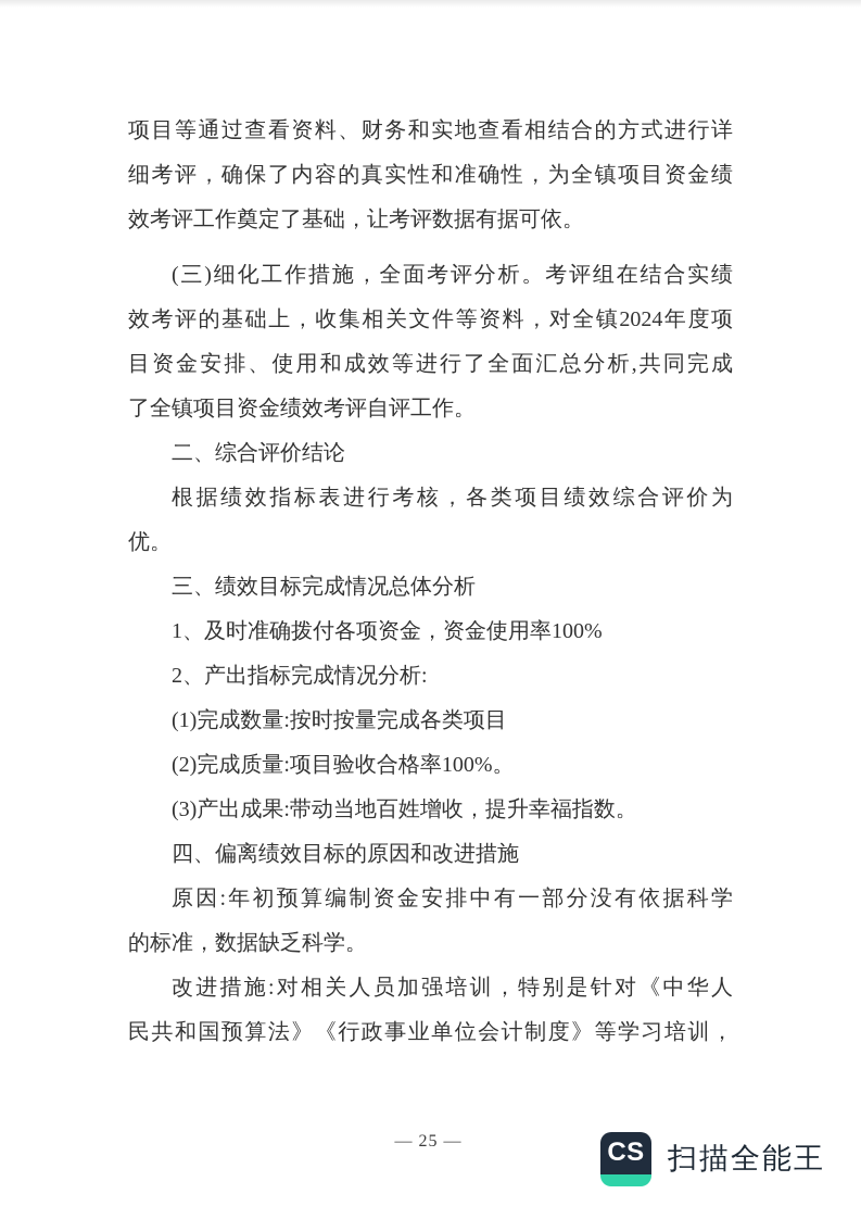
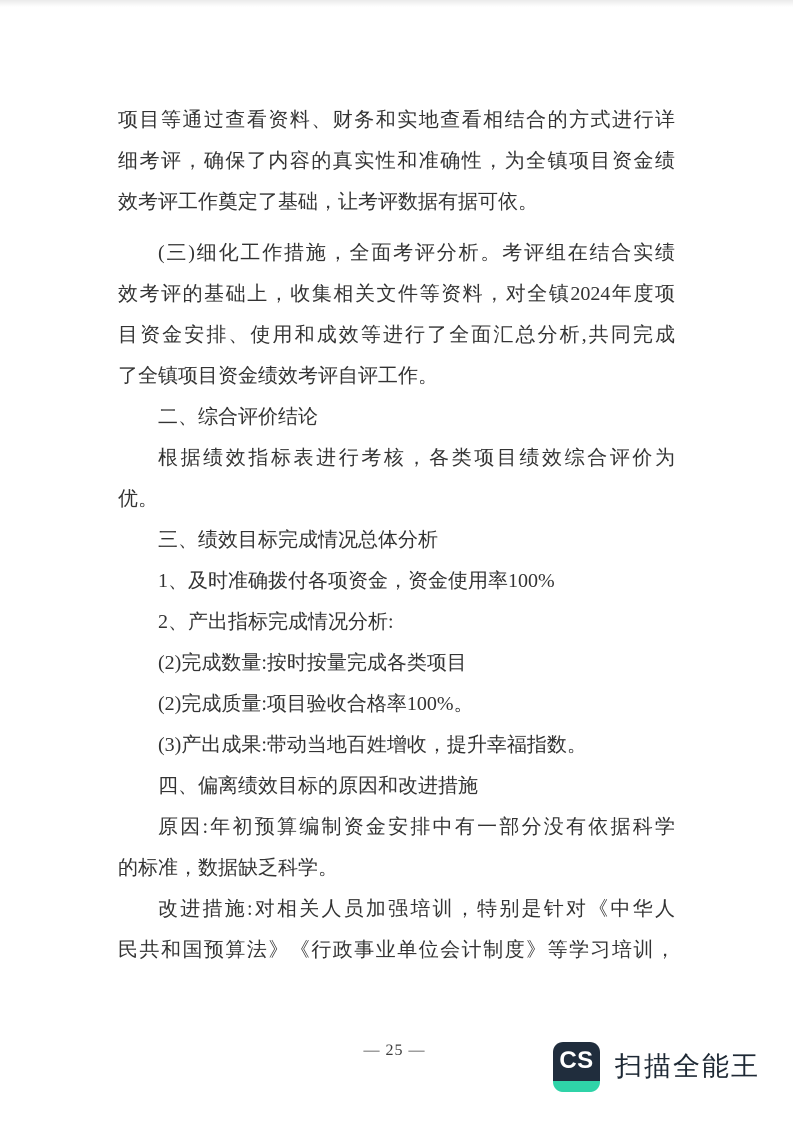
  项目等通过查看资料、财务和实地查看相结合的方式进行详
  细考评，确保了内容的真实性和准确性，为全镇项目资金绩
  效考评工作奠定了基础，让考评数据有据可依。
  (三)细化工作措施，全面考评分析。考评组在结合实绩
  效考评的基础上，收集相关文件等资料，对全镇2024年度项
  目资金安排、使用和成效等进行了全面汇总分析,共同完成
  了全镇项目资金绩效考评自评工作。
  二、综合评价结论
  根据绩效指标表进行考核，各类项目绩效综合评价为
  优。
  三、绩效目标完成情况总体分析
  1、及时准确拨付各项资金，资金使用率100%
  2、产出指标完成情况分析:
- (1)完成数量:按时按量完成各类项目
+ (2)完成数量:按时按量完成各类项目
  (2)完成质量:项目验收合格率100%。
  (3)产出成果:带动当地百姓增收，提升幸福指数。
  四、偏离绩效目标的原因和改进措施
  原因:年初预算编制资金安排中有一部分没有依据科学
  的标准，数据缺乏科学。
  改进措施:对相关人员加强培训，特别是针对《中华人
  民共和国预算法》《行政事业单位会计制度》等学习培训，
  — 25 —
  CS
  扫描全能王
